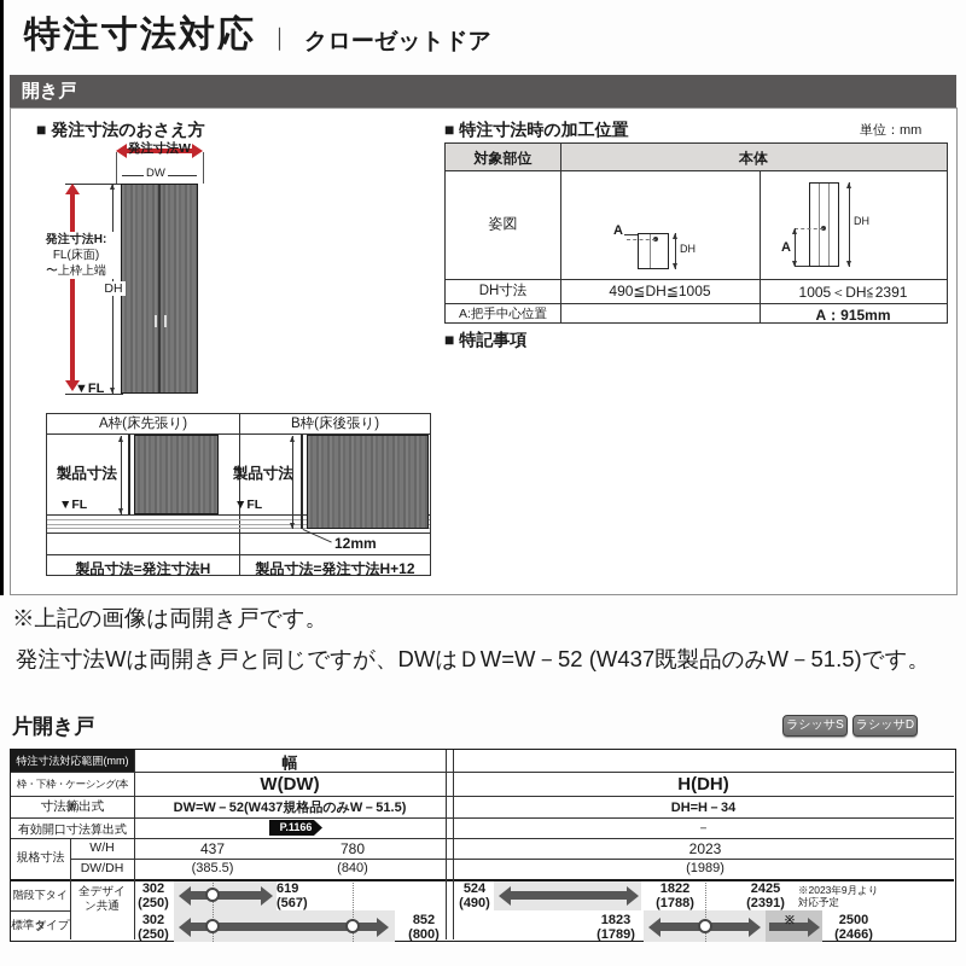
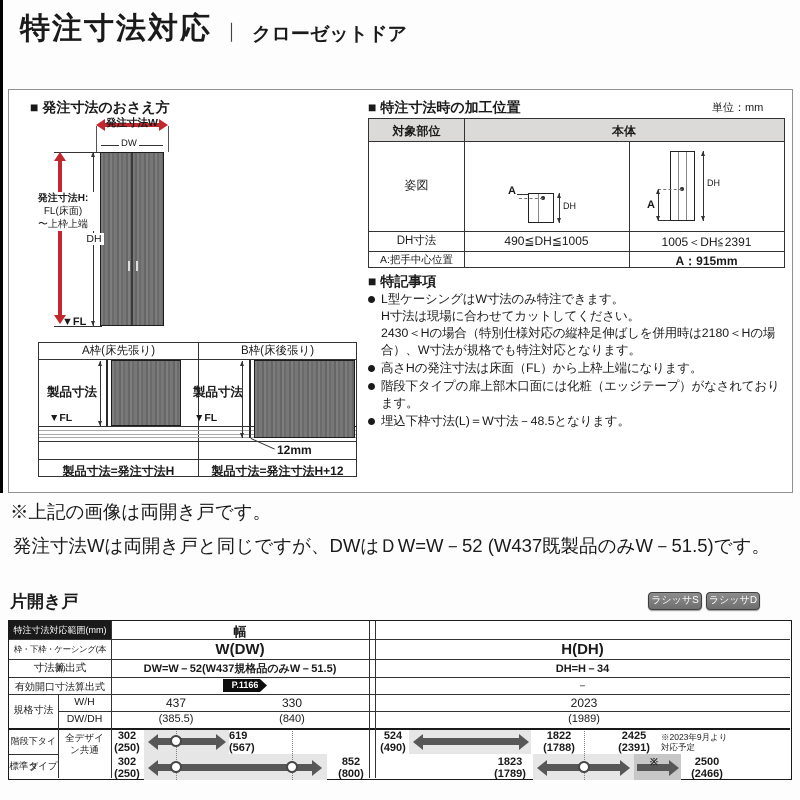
  特注寸法対応
  ｜
  クローゼットドア
- 開き戸
  ■ 発注寸法のおさえ方
  発注寸法W
  DW
  発注寸法H:
  FL(床面)
  〜上枠上端
  DH
  ▼FL
  A枠(床先張り)
  B枠(床後張り)
  製品寸法
  ▼FL
  製品寸法
  ▼FL
  12mm
  製品寸法=発注寸法H
  製品寸法=発注寸法H+12
  ■ 特注寸法時の加工位置
  単位：mm
  対象部位
  本体
  姿図
  A
  DH
  A
  DH
  DH寸法
  490≦DH≦1005
  1005＜DH≦2391
  A:把手中心位置
  A：915mm
  ■ 特記事項
+ L型ケーシングはW寸法のみ特注できます。
+ H寸法は現場に合わせてカットしてください。
+ 2430＜Hの場合（特別仕様対応の縦枠足伸ばしを併用時は2180＜Hの場合）、W寸法が規格でも特注対応となります。
+ 高さHの発注寸法は床面（FL）から上枠上端になります。
+ 階段下タイプの扉上部木口面には化粧（エッジテープ）がなされております。
+ 埋込下枠寸法(L)＝W寸法－48.5となります。
  ※上記の画像は両開き戸です。
  発注寸法Wは両開き戸と同じですが、DWはＤW=W－52 (W437既製品のみW－51.5)です。
  片開き戸
  ラシッサS
  ラシッサD
  特注寸法対応範囲(mm)
  幅
  枠・下枠・ケーシング(本体)
  W(DW)
  H(DH)
  寸法算出式
  DW=W－52(W437規格品のみW－51.5)
  DH=H－34
  有効開口寸法算出式
  P.1166
  －
  規格寸法
  W/H
  437
- 780
+ 330
  2023
  DW/DH
  (385.5)
  (840)
  (1989)
  階段下タイプ
  標準タイプ
  全デザイン共通
  302
  (250)
  619
  (567)
  302
  (250)
  852
  (800)
  524
  (490)
  1822
  (1788)
  2425
  (2391)
  ※2023年9月より
  対応予定
  1823
  (1789)
  ※
  2500
  (2466)
